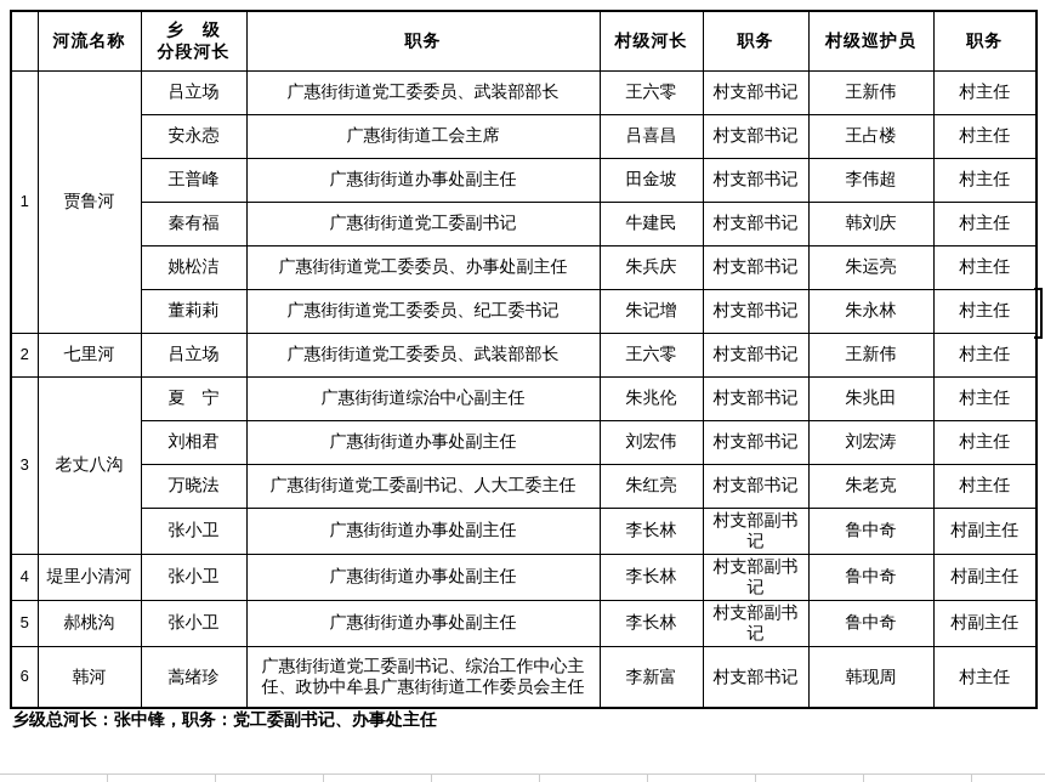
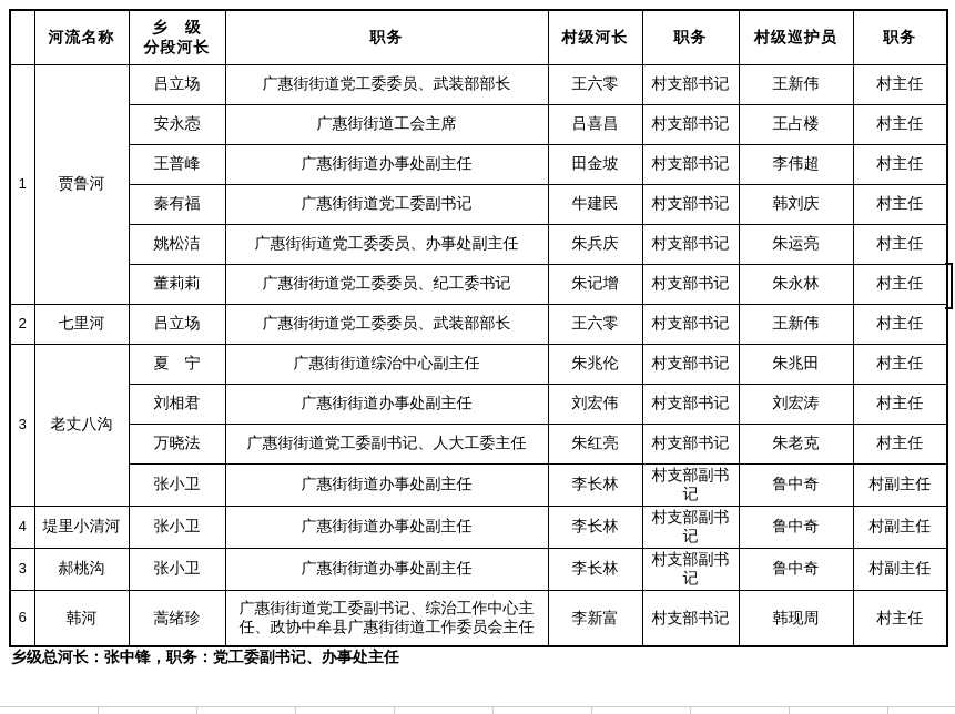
  	河流名称	乡 级 分段河长	职务	村级河长	职务	村级巡护员	职务
  1	贾鲁河	吕立场	广惠街街道党工委委员、武装部部长	王六零	村支部书记	王新伟	村主任
  安永悫	广惠街街道工会主席	吕喜昌	村支部书记	王占楼	村主任
  王普峰	广惠街街道办事处副主任	田金坡	村支部书记	李伟超	村主任
  秦有福	广惠街街道党工委副书记	牛建民	村支部书记	韩刘庆	村主任
  姚松洁	广惠街街道党工委委员、办事处副主任	朱兵庆	村支部书记	朱运亮	村主任
  董莉莉	广惠街街道党工委委员、纪工委书记	朱记增	村支部书记	朱永林	村主任
  2	七里河	吕立场	广惠街街道党工委委员、武装部部长	王六零	村支部书记	王新伟	村主任
  3	老丈八沟	夏 宁	广惠街街道综治中心副主任	朱兆伦	村支部书记	朱兆田	村主任
  刘相君	广惠街街道办事处副主任	刘宏伟	村支部书记	刘宏涛	村主任
  万晓法	广惠街街道党工委副书记、人大工委主任	朱红亮	村支部书记	朱老克	村主任
  张小卫	广惠街街道办事处副主任	李长林	村支部副书记	鲁中奇	村副主任
  4	堤里小清河	张小卫	广惠街街道办事处副主任	李长林	村支部副书记	鲁中奇	村副主任
- 5	郝桃沟	张小卫	广惠街街道办事处副主任	李长林	村支部副书记	鲁中奇	村副主任
+ 3	郝桃沟	张小卫	广惠街街道办事处副主任	李长林	村支部副书记	鲁中奇	村副主任
  6	韩河	蒿绪珍	广惠街街道党工委副书记、综治工作中心主任、政协中牟县广惠街街道工作委员会主任	李新富	村支部书记	韩现周	村主任
  乡级总河长：张中锋，职务：党工委副书记、办事处主任
